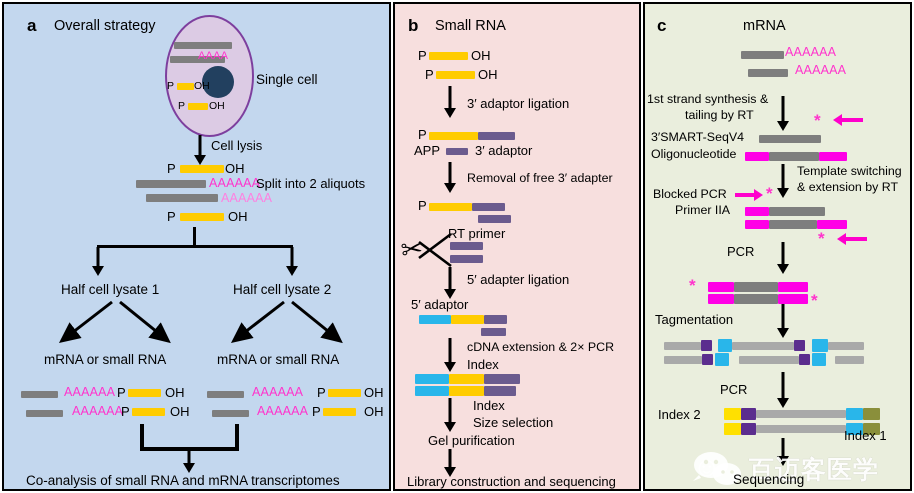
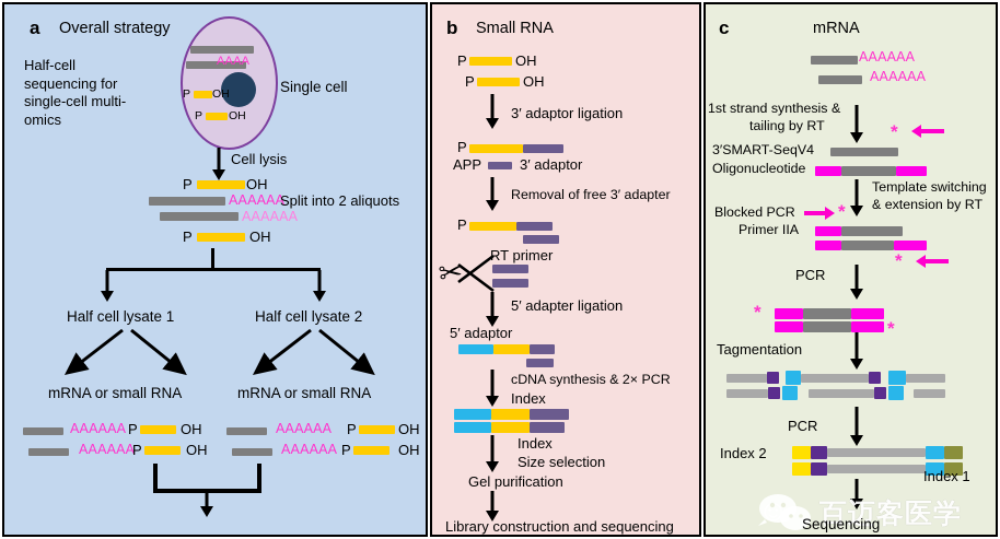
  a
  Overall strategy
+ Half-cell sequencing for single-cell multi-omics
  AAAA
  P
  OH
  P
  OH
  Single cell
  Cell lysis
  P
  OH
  AAAAAA
  AAAAAA
  P
  OH
  Split into 2 aliquots
  Half cell lysate 1
  Half cell lysate 2
  mRNA or small RNA
  mRNA or small RNA
  AAAAAA
  P
  OH
  AAAAAA
  P
  OH
  AAAAAA
  P
  OH
  AAAAAA
  P
  OH
- Co-analysis of small RNA and mRNA transcriptomes
  b
  Small RNA
  P
  OH
  P
  OH
  3′ adaptor ligation
  P
  APP
  3′ adaptor
  Removal of free 3′ adapter
  P
  RT primer
  5′ adapter ligation
  5′ adaptor
- cDNA extension & 2× PCR
+ cDNA synthesis & 2× PCR
  Index
  Index
  Size selection
  Gel purification
  Library construction and sequencing
  c
  mRNA
  AAAAAA
  AAAAAA
  1st strand synthesis &
  tailing by RT
  *
  3′SMART-SeqV4
  Oligonucleotide
  Template switching
  & extension by RT
  Blocked PCR
  *
  Primer IIA
  *
  PCR
  *
  *
  Tagmentation
  PCR
  Index 2
  Index 1
  百迈客医学
  Sequencing
